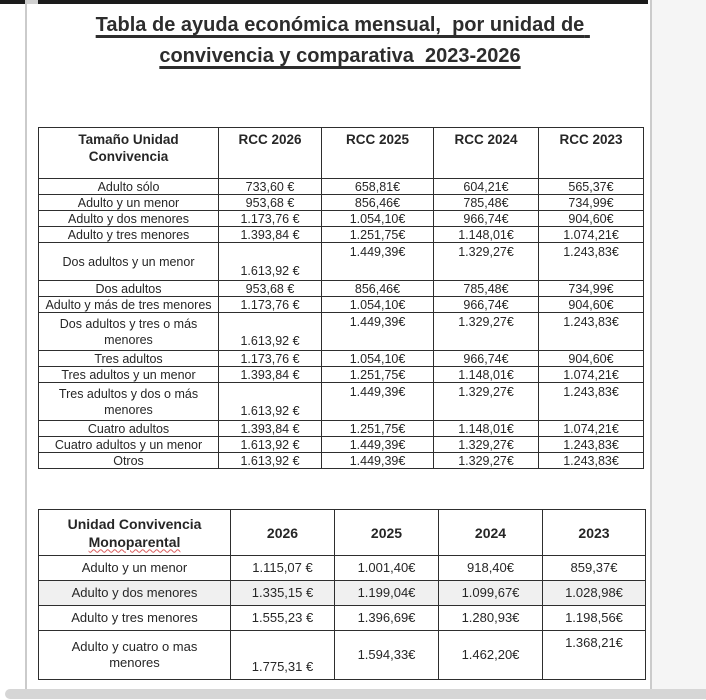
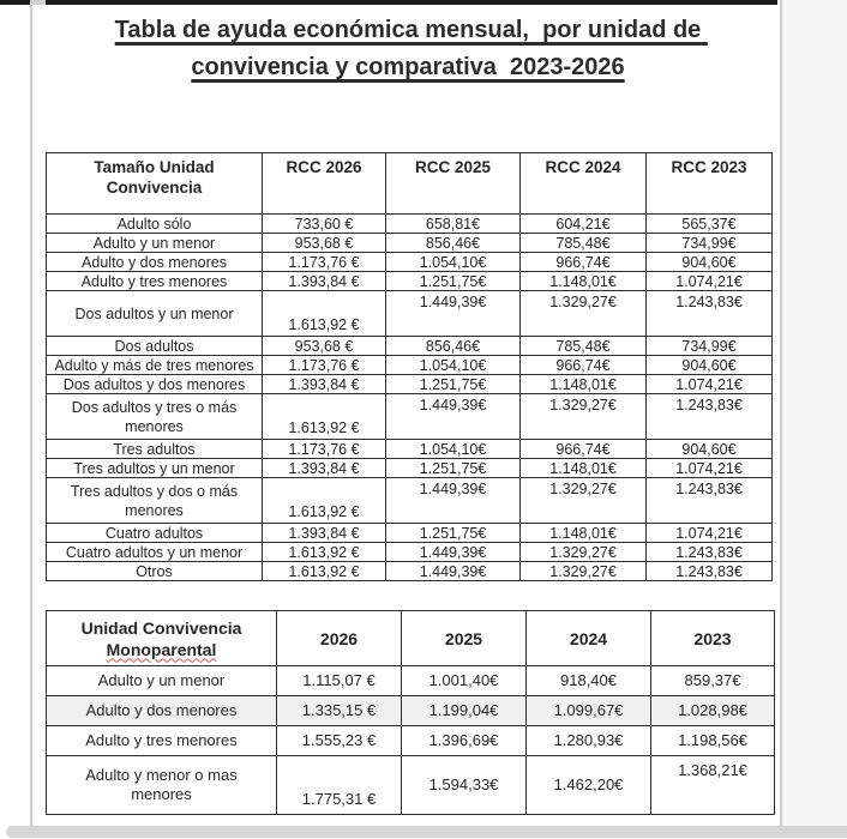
  Tabla de ayuda económica mensual, por unidad de convivencia y comparativa 2023-2026
  Tamaño Unidad Convivencia	RCC 2026	RCC 2025	RCC 2024	RCC 2023
  Adulto sólo	733,60 €	658,81€	604,21€	565,37€
  Adulto y un menor	953,68 €	856,46€	785,48€	734,99€
  Adulto y dos menores	1.173,76 €	1.054,10€	966,74€	904,60€
  Adulto y tres menores	1.393,84 €	1.251,75€	1.148,01€	1.074,21€
  Dos adultos y un menor	1.613,92 €	1.449,39€	1.329,27€	1.243,83€
  Dos adultos	953,68 €	856,46€	785,48€	734,99€
  Adulto y más de tres menores	1.173,76 €	1.054,10€	966,74€	904,60€
+ Dos adultos y dos menores	1.393,84 €	1.251,75€	1.148,01€	1.074,21€
  Dos adultos y tres o más menores	1.613,92 €	1.449,39€	1.329,27€	1.243,83€
  Tres adultos	1.173,76 €	1.054,10€	966,74€	904,60€
  Tres adultos y un menor	1.393,84 €	1.251,75€	1.148,01€	1.074,21€
  Tres adultos y dos o más menores	1.613,92 €	1.449,39€	1.329,27€	1.243,83€
  Cuatro adultos	1.393,84 €	1.251,75€	1.148,01€	1.074,21€
  Cuatro adultos y un menor	1.613,92 €	1.449,39€	1.329,27€	1.243,83€
  Otros	1.613,92 €	1.449,39€	1.329,27€	1.243,83€
  Unidad Convivencia Monoparental	2026	2025	2024	2023
  Adulto y un menor	1.115,07 €	1.001,40€	918,40€	859,37€
  Adulto y dos menores	1.335,15 €	1.199,04€	1.099,67€	1.028,98€
  Adulto y tres menores	1.555,23 €	1.396,69€	1.280,93€	1.198,56€
- Adulto y cuatro o mas menores	1.775,31 €	1.594,33€	1.462,20€	1.368,21€
+ Adulto y menor o mas menores	1.775,31 €	1.594,33€	1.462,20€	1.368,21€
